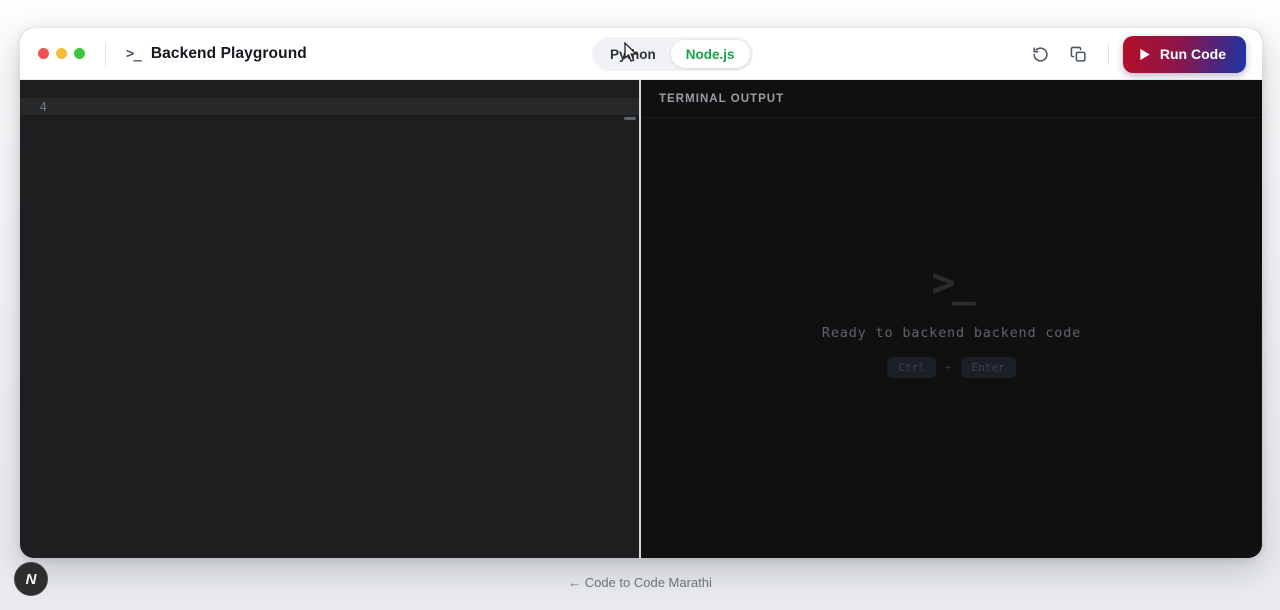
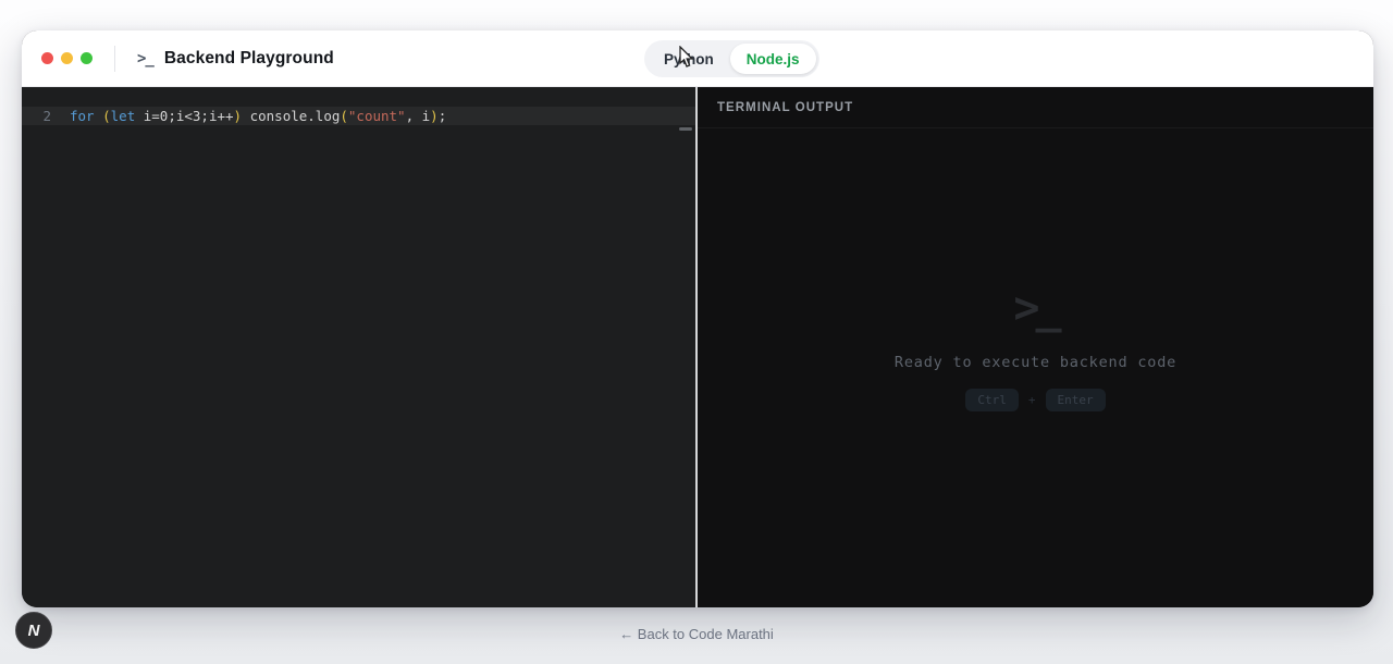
  >_
  Backend Playground
  Node.js
- Run Code
- 4
+ 2
+ for (let i=0;i<3;i++) console.log("count", i);
  TERMINAL OUTPUT
  >_
- Ready to backend backend code
+ Ready to execute backend code
  Ctrl
  +
  Enter
  N
- ← Code to Code Marathi
+ ← Back to Code Marathi
